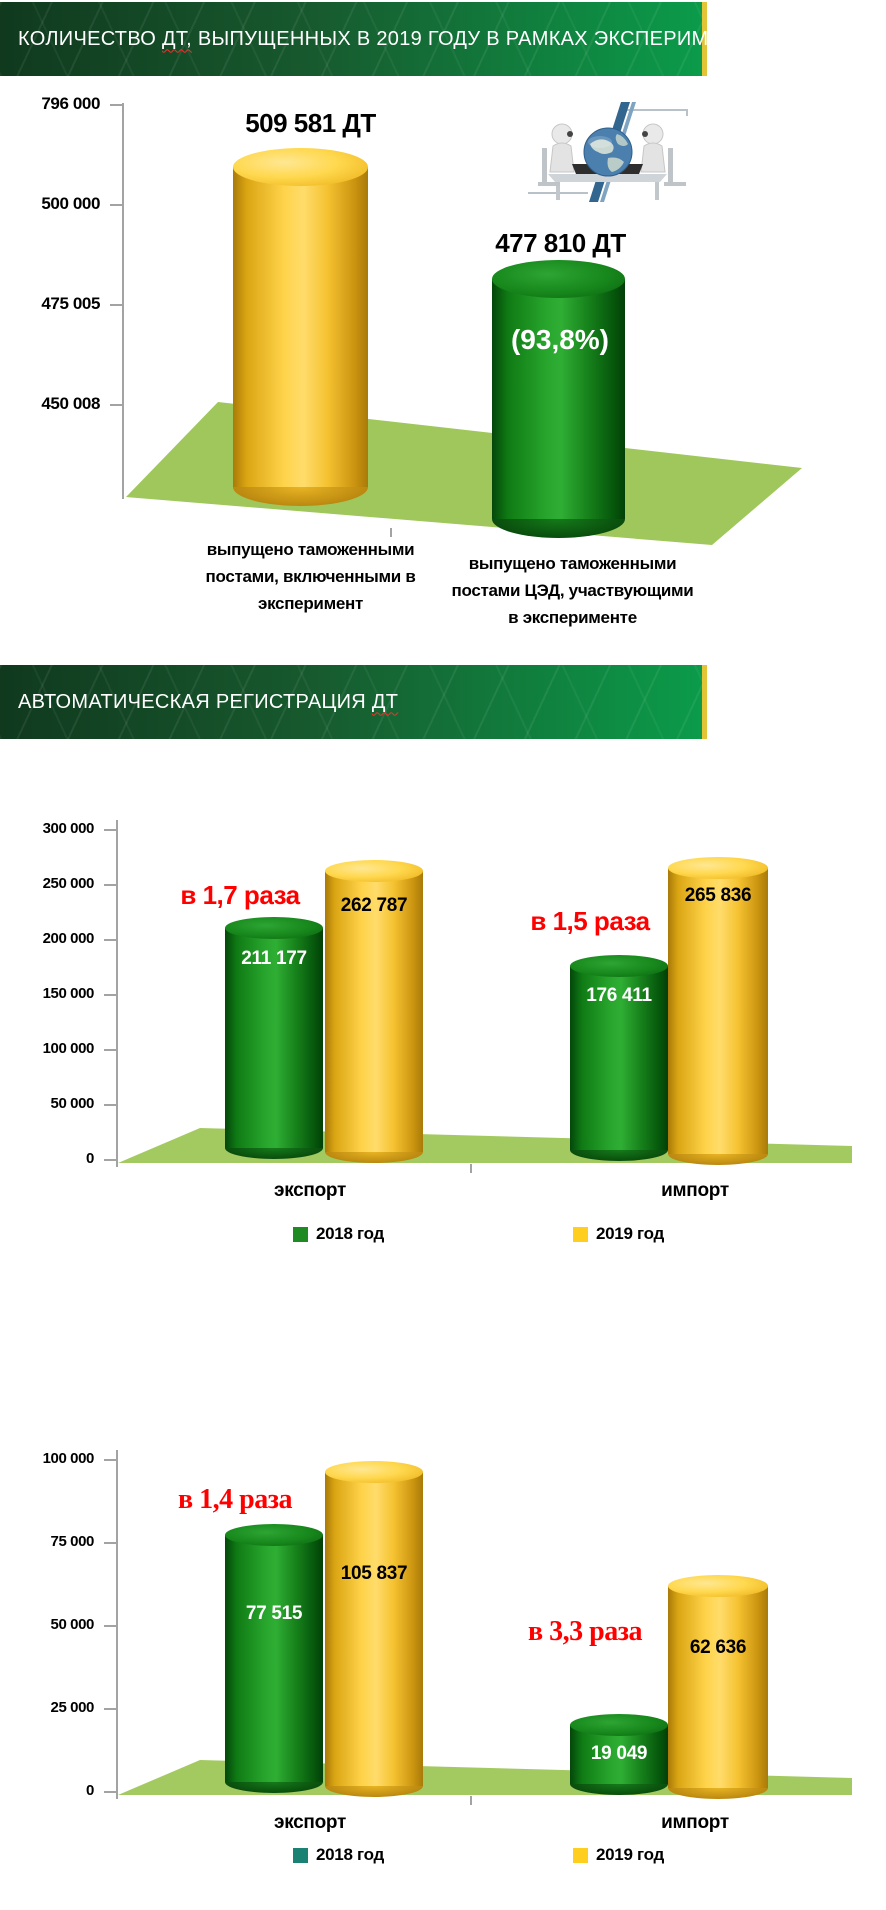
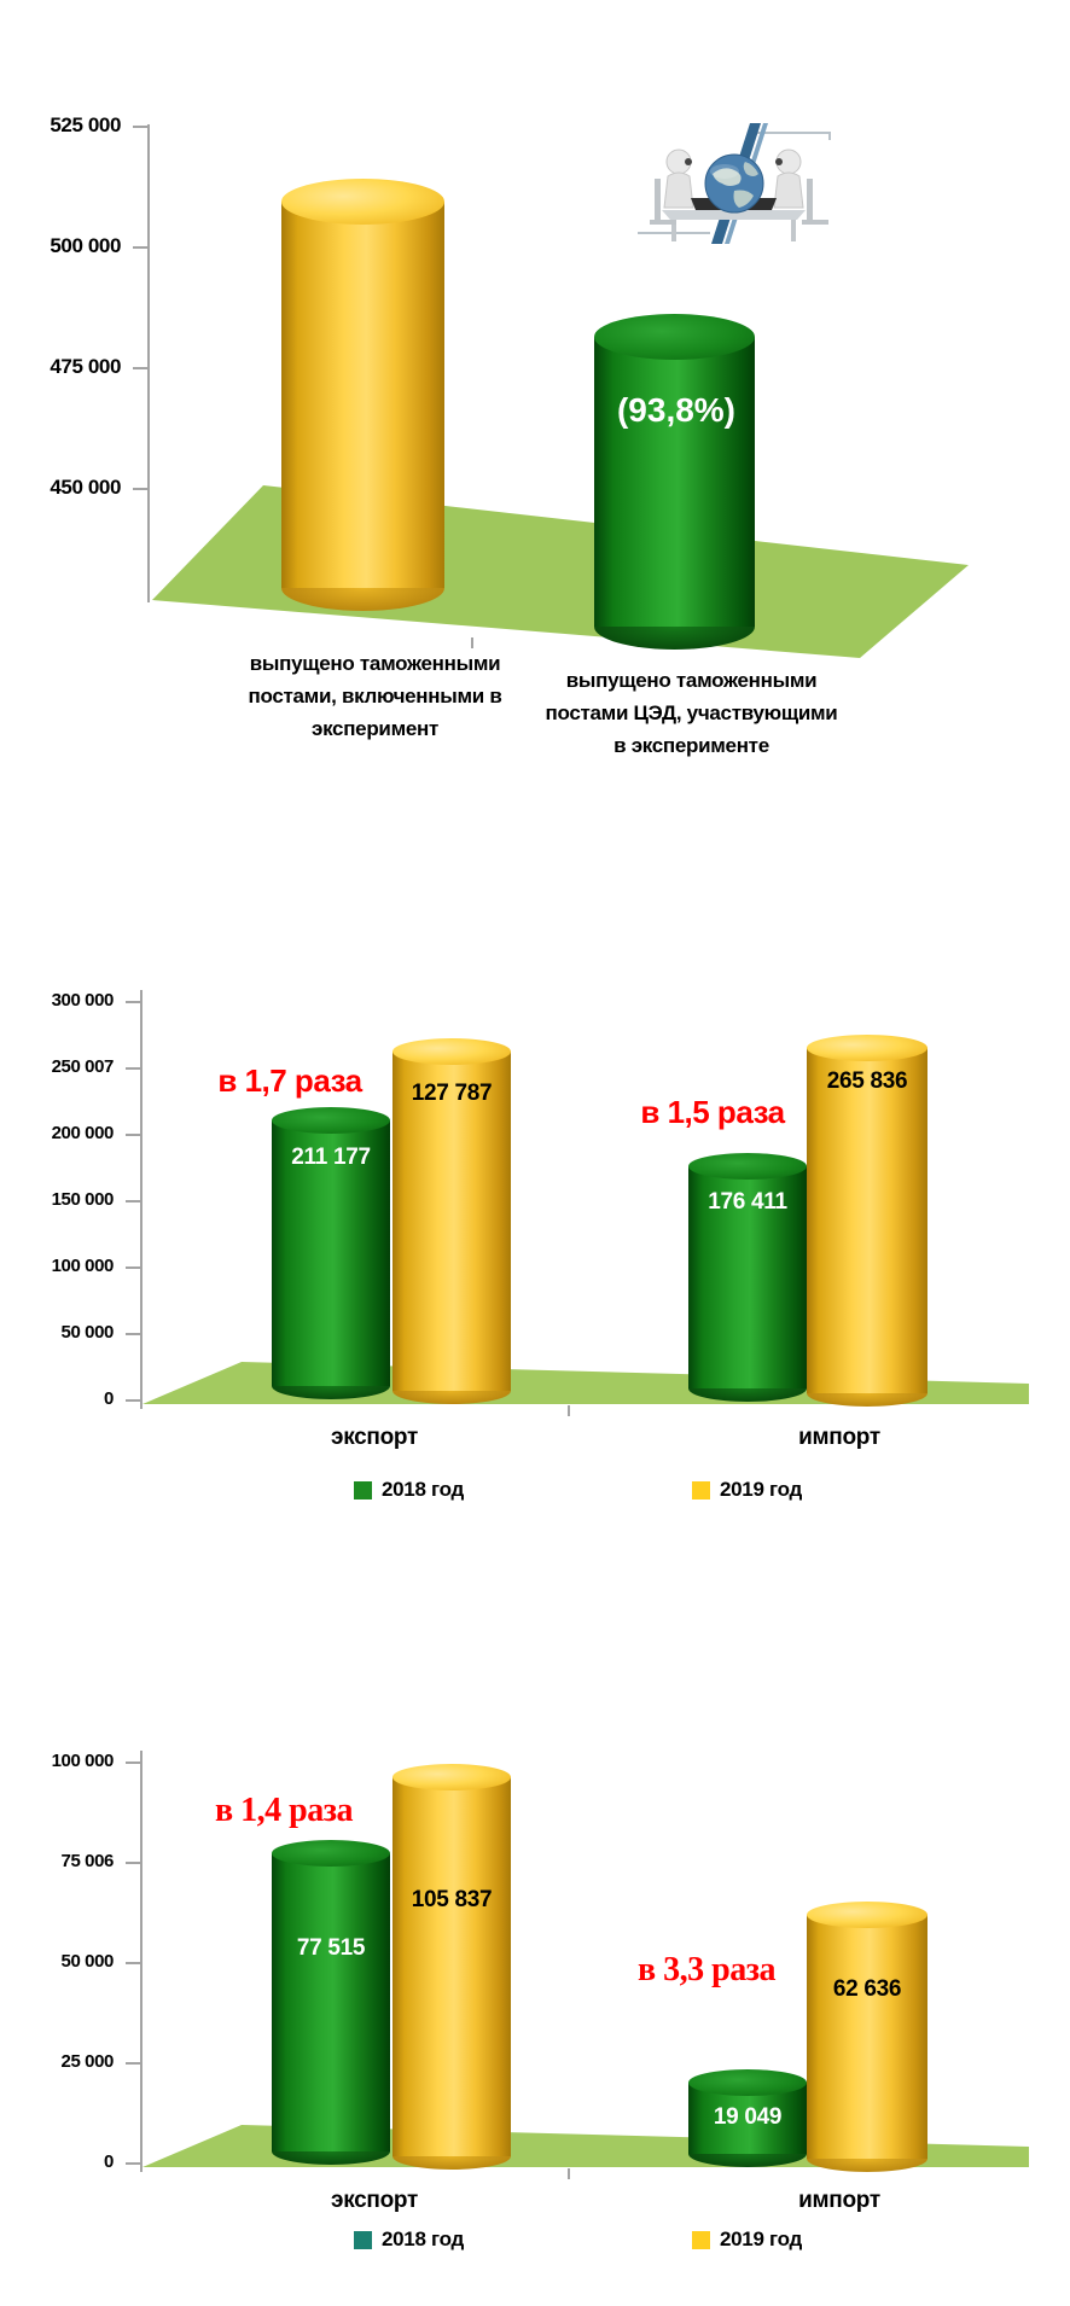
- КОЛИЧЕСТВО ДТ, ВЫПУЩЕННЫХ В 2019 ГОДУ В РАМКАХ ЭКСПЕРИМЕНТА
- 796 000
+ 525 000
  500 000
- 475 005
+ 475 000
- 450 008
+ 450 000
- 509 581 ДТ
- 477 810 ДТ
  (93,8%)
  выпущено таможенными
  постами, включенными в
  эксперимент
  выпущено таможенными
  постами ЦЭД, участвующими
  в эксперименте
- АВТОМАТИЧЕСКАЯ РЕГИСТРАЦИЯ ДТ
  300 000
- 250 000
+ 250 007
  200 000
  150 000
  100 000
  50 000
  0
  в 1,7 раза
  в 1,5 раза
  211 177
- 262 787
+ 127 787
  176 411
  265 836
  экспорт
  импорт
  2018 год
  2019 год
  100 000
- 75 000
+ 75 006
  50 000
  25 000
  0
  в 1,4 раза
  в 3,3 раза
  77 515
  105 837
  19 049
  62 636
  экспорт
  импорт
  2018 год
  2019 год
